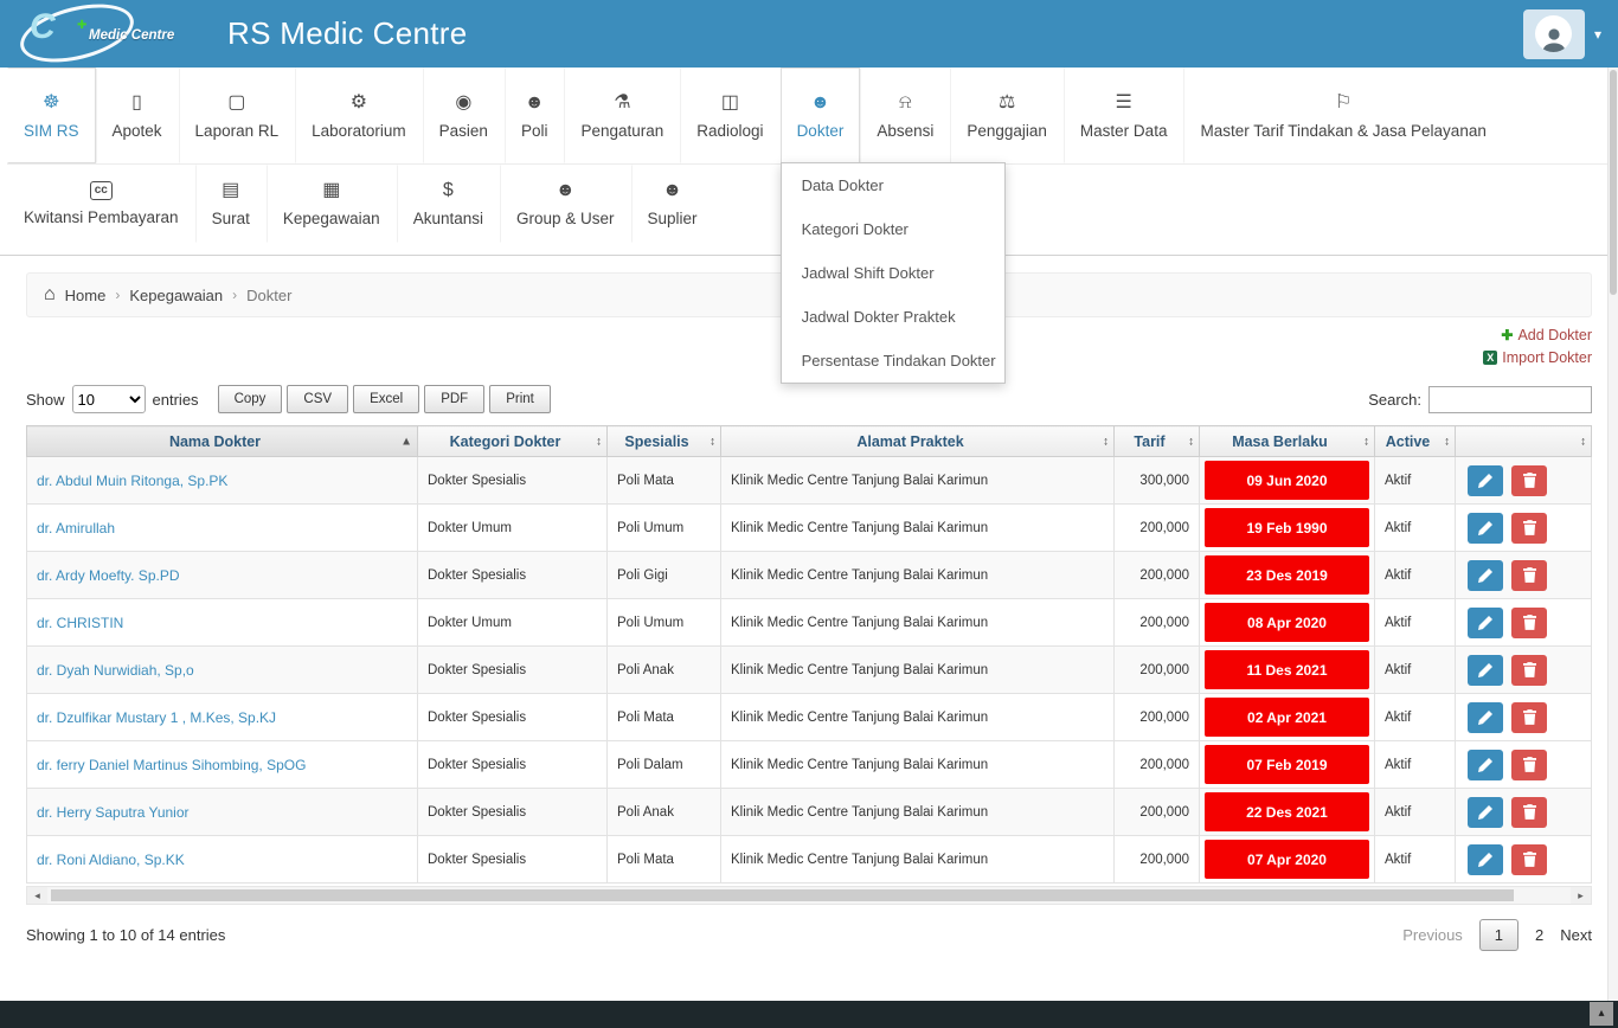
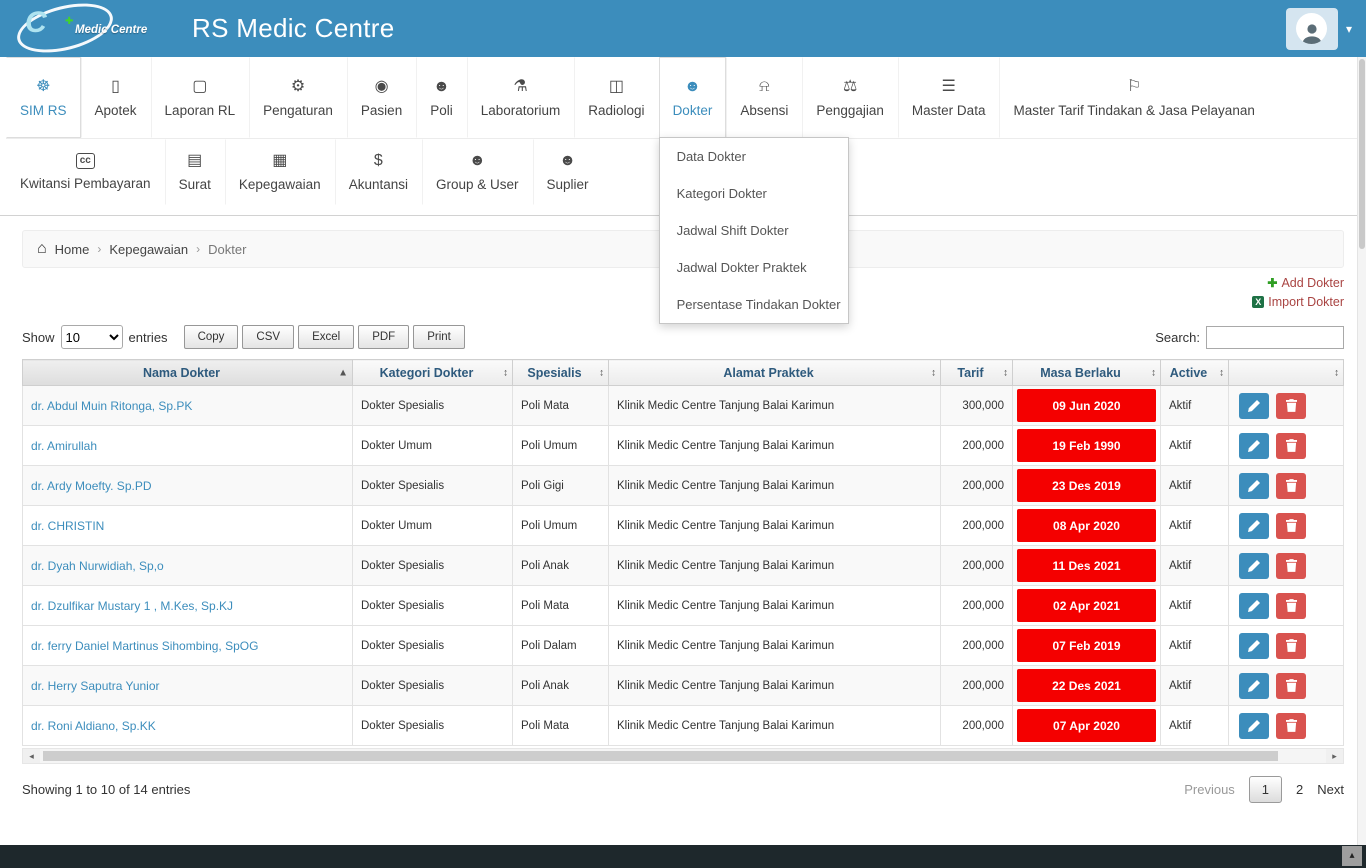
  C
  ✚
  Medic Centre
  RS Medic Centre
  ▾
  ☸
  SIM RS
  ▯
  Apotek
  ▢
  Laporan RL
  ⚙
- Laboratorium
+ Pengaturan
  ◉
  Pasien
  ☻
  Poli
  ⚗
- Pengaturan
+ Laboratorium
  ◫
  Radiologi
  ☻
  Dokter
  Data Dokter
  Kategori Dokter
  Jadwal Shift Dokter
  Jadwal Dokter Praktek
  Persentase Tindakan Dokter
  ⍾
  Absensi
  ⚖
  Penggajian
  ☰
  Master Data
  ⚐
  Master Tarif Tindakan & Jasa Pelayanan
  cc
  Kwitansi Pembayaran
  ▤
  Surat
  ▦
  Kepegawaian
  $
  Akuntansi
  ☻
  Group & User
  ☻
  Suplier
  ⌂
  Home
  ›
  Kepegawaian
  ›
  Dokter
  ✚
  Add Dokter
  X
  Import Dokter
  Show
  10
  entries
  Copy
  CSV
  Excel
  PDF
  Print
  Search:
  Nama Dokter ▲	Kategori Dokter ↕	Spesialis ↕	Alamat Praktek ↕	Tarif ↕	Masa Berlaku ↕	Active ↕	↕
  dr. Abdul Muin Ritonga, Sp.PK	Dokter Spesialis	Poli Mata	Klinik Medic Centre Tanjung Balai Karimun	300,000	09 Jun 2020	Aktif
  dr. Amirullah	Dokter Umum	Poli Umum	Klinik Medic Centre Tanjung Balai Karimun	200,000	19 Feb 1990	Aktif
  dr. Ardy Moefty. Sp.PD	Dokter Spesialis	Poli Gigi	Klinik Medic Centre Tanjung Balai Karimun	200,000	23 Des 2019	Aktif
  dr. CHRISTIN	Dokter Umum	Poli Umum	Klinik Medic Centre Tanjung Balai Karimun	200,000	08 Apr 2020	Aktif
  dr. Dyah Nurwidiah, Sp,o	Dokter Spesialis	Poli Anak	Klinik Medic Centre Tanjung Balai Karimun	200,000	11 Des 2021	Aktif
  dr. Dzulfikar Mustary 1 , M.Kes, Sp.KJ	Dokter Spesialis	Poli Mata	Klinik Medic Centre Tanjung Balai Karimun	200,000	02 Apr 2021	Aktif
  dr. ferry Daniel Martinus Sihombing, SpOG	Dokter Spesialis	Poli Dalam	Klinik Medic Centre Tanjung Balai Karimun	200,000	07 Feb 2019	Aktif
  dr. Herry Saputra Yunior	Dokter Spesialis	Poli Anak	Klinik Medic Centre Tanjung Balai Karimun	200,000	22 Des 2021	Aktif
  dr. Roni Aldiano, Sp.KK	Dokter Spesialis	Poli Mata	Klinik Medic Centre Tanjung Balai Karimun	200,000	07 Apr 2020	Aktif
  ◂
  ▸
  Showing 1 to 10 of 14 entries
  Previous
  1
  2
  Next
  ▴
